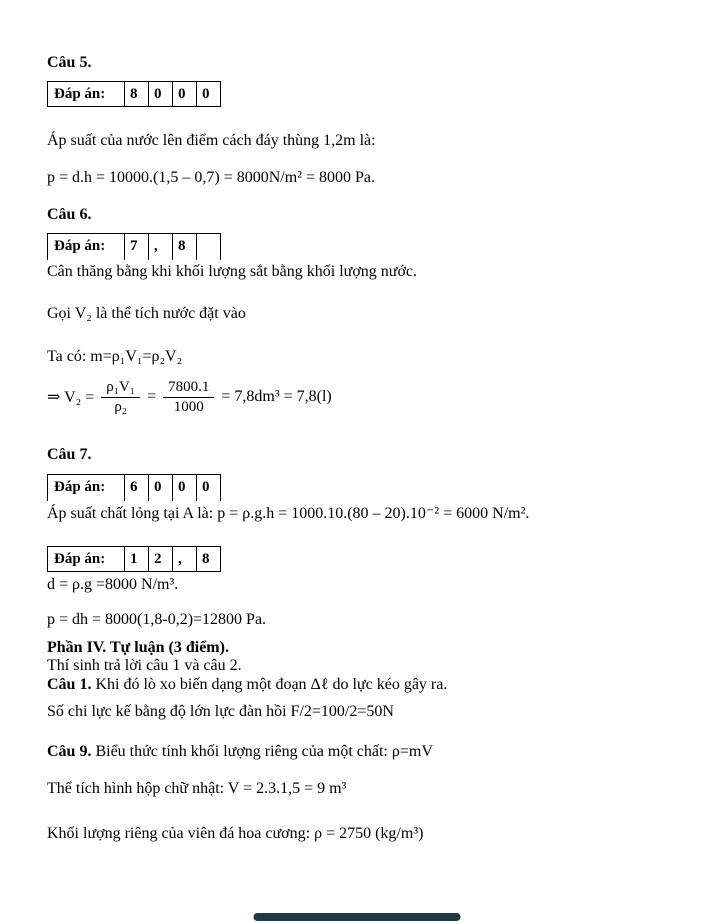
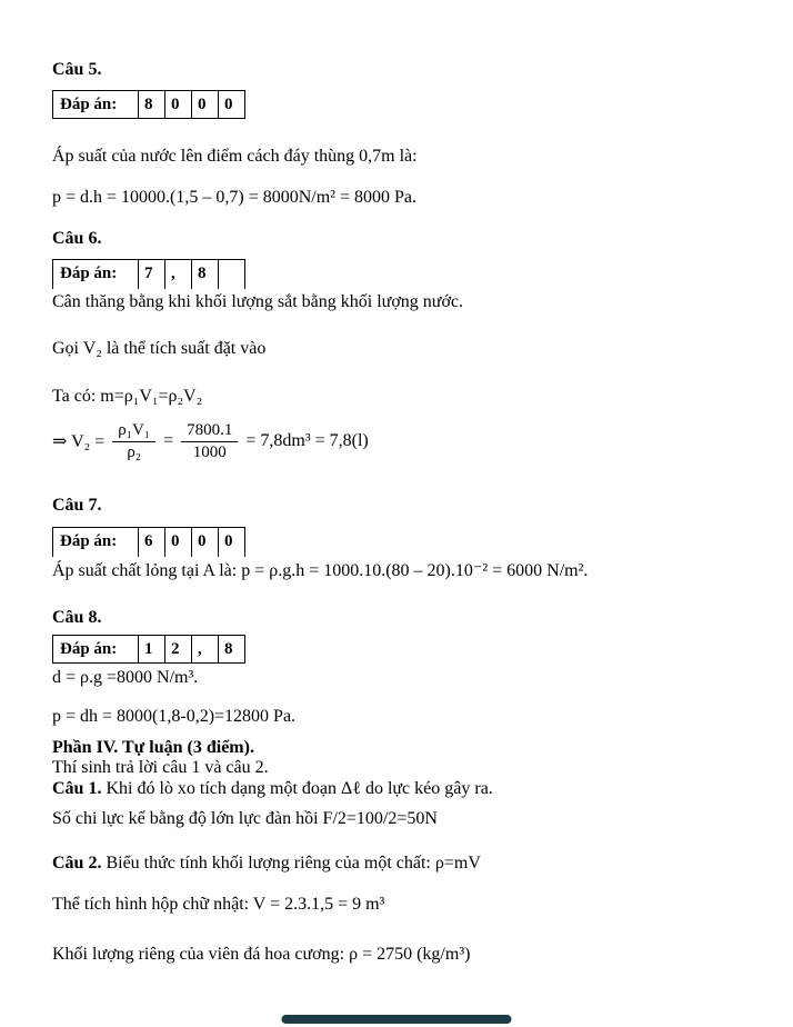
  Câu 5.
  Đáp án:
  8
  0
  0
  0
- Áp suất của nước lên điểm cách đáy thùng 1,2m là:
+ Áp suất của nước lên điểm cách đáy thùng 0,7m là:
  p = d.h = 10000.(1,5 – 0,7) = 8000N/m² = 8000 Pa.
  Câu 6.
  Đáp án:
  7
  ,
  8
  Cân thăng bằng khi khối lượng sắt bằng khối lượng nước.
- Gọi V₂ là thể tích nước đặt vào
+ Gọi V₂ là thể tích suất đặt vào
  Ta có: m=ρ₁V₁=ρ₂V₂
  ⇒ V₂ =
  ρ₁V₁
  ρ₂
  =
  7800.1
  1000
  = 7,8dm³ = 7,8(l)
  Câu 7.
  Đáp án:
  6
  0
  0
  0
  Áp suất chất lỏng tại A là: p = ρ.g.h = 1000.10.(80 – 20).10⁻² = 6000 N/m².
+ Câu 8.
  Đáp án:
  1
  2
  ,
  8
  d = ρ.g =8000 N/m³.
  p = dh = 8000(1,8-0,2)=12800 Pa.
  Phần IV. Tự luận (3 điểm).
  Thí sinh trả lời câu 1 và câu 2.
- Câu 1. Khi đó lò xo biến dạng một đoạn Δℓ do lực kéo gây ra.
+ Câu 1. Khi đó lò xo tích dạng một đoạn Δℓ do lực kéo gây ra.
  Số chi lực kế bằng độ lớn lực đàn hồi F/2=100/2=50N
- Câu 9. Biểu thức tính khối lượng riêng của một chất: ρ=mV
+ Câu 2. Biểu thức tính khối lượng riêng của một chất: ρ=mV
  Thể tích hình hộp chữ nhật: V = 2.3.1,5 = 9 m³
  Khối lượng riêng của viên đá hoa cương: ρ = 2750 (kg/m³)
